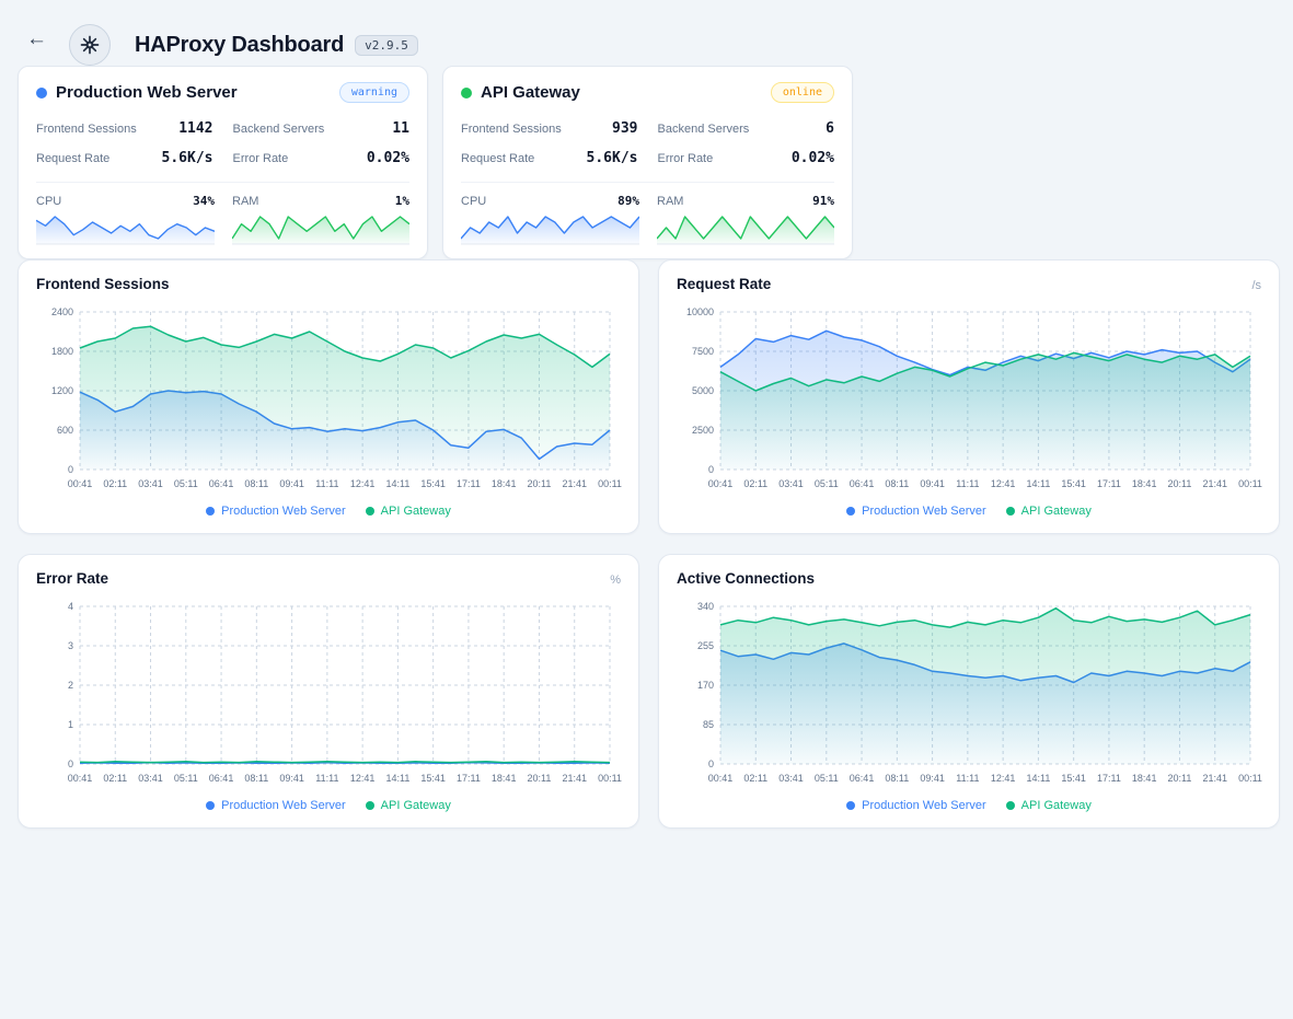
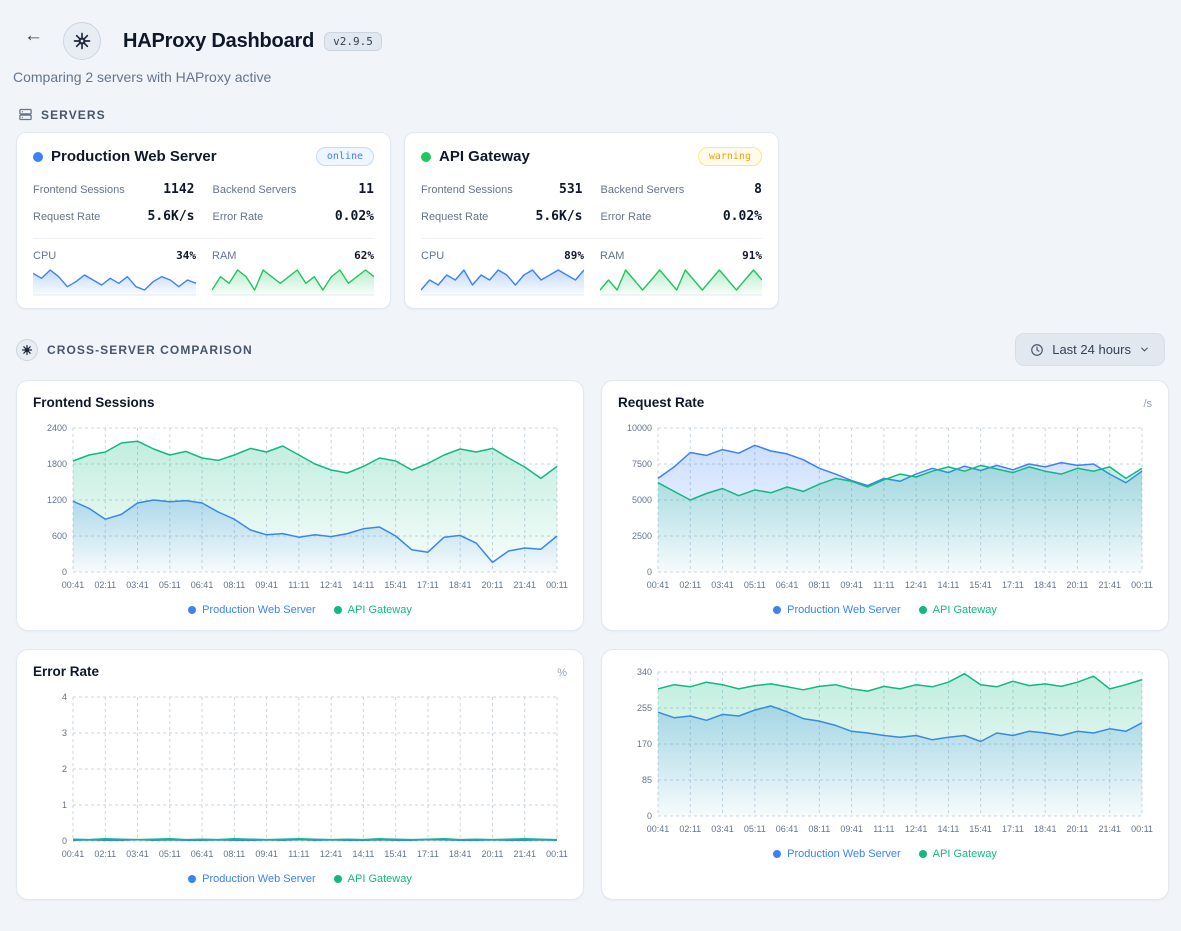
  ←
  HAProxy Dashboard
  v2.9.5
+ Comparing 2 servers with HAProxy active
+ SERVERS
  Production Web Server
- warning
+ online
  Frontend Sessions
  1142
  Backend Servers
  11
  Request Rate
  5.6K/s
  Error Rate
  0.02%
  CPU
  34%
  RAM
- 1%
+ 62%
  API Gateway
- online
+ warning
  Frontend Sessions
- 939
+ 531
  Backend Servers
- 6
+ 8
  Request Rate
  5.6K/s
  Error Rate
  0.02%
  CPU
  89%
  RAM
  91%
+ CROSS-SERVER COMPARISON
+ Last 24 hours
  Frontend Sessions
  00:41
  02:11
  03:41
  05:11
  06:41
  08:11
  09:41
  11:11
  12:41
  14:11
  15:41
  17:11
  18:41
  20:11
  21:41
  00:11
  0
  600
  1200
  1800
  2400
  Production Web Server
  API Gateway
  Request Rate
  /s
  00:41
  02:11
  03:41
  05:11
  06:41
  08:11
  09:41
  11:11
  12:41
  14:11
  15:41
  17:11
  18:41
  20:11
  21:41
  00:11
  0
  2500
  5000
  7500
  10000
  Production Web Server
  API Gateway
  Error Rate
  %
  00:41
  02:11
  03:41
  05:11
  06:41
  08:11
  09:41
  11:11
  12:41
  14:11
  15:41
  17:11
  18:41
  20:11
  21:41
  00:11
  0
  1
  2
  3
  4
  Production Web Server
  API Gateway
- Active Connections
  00:41
  02:11
  03:41
  05:11
  06:41
  08:11
  09:41
  11:11
  12:41
  14:11
  15:41
  17:11
  18:41
  20:11
  21:41
  00:11
  0
  85
  170
  255
  340
  Production Web Server
  API Gateway
